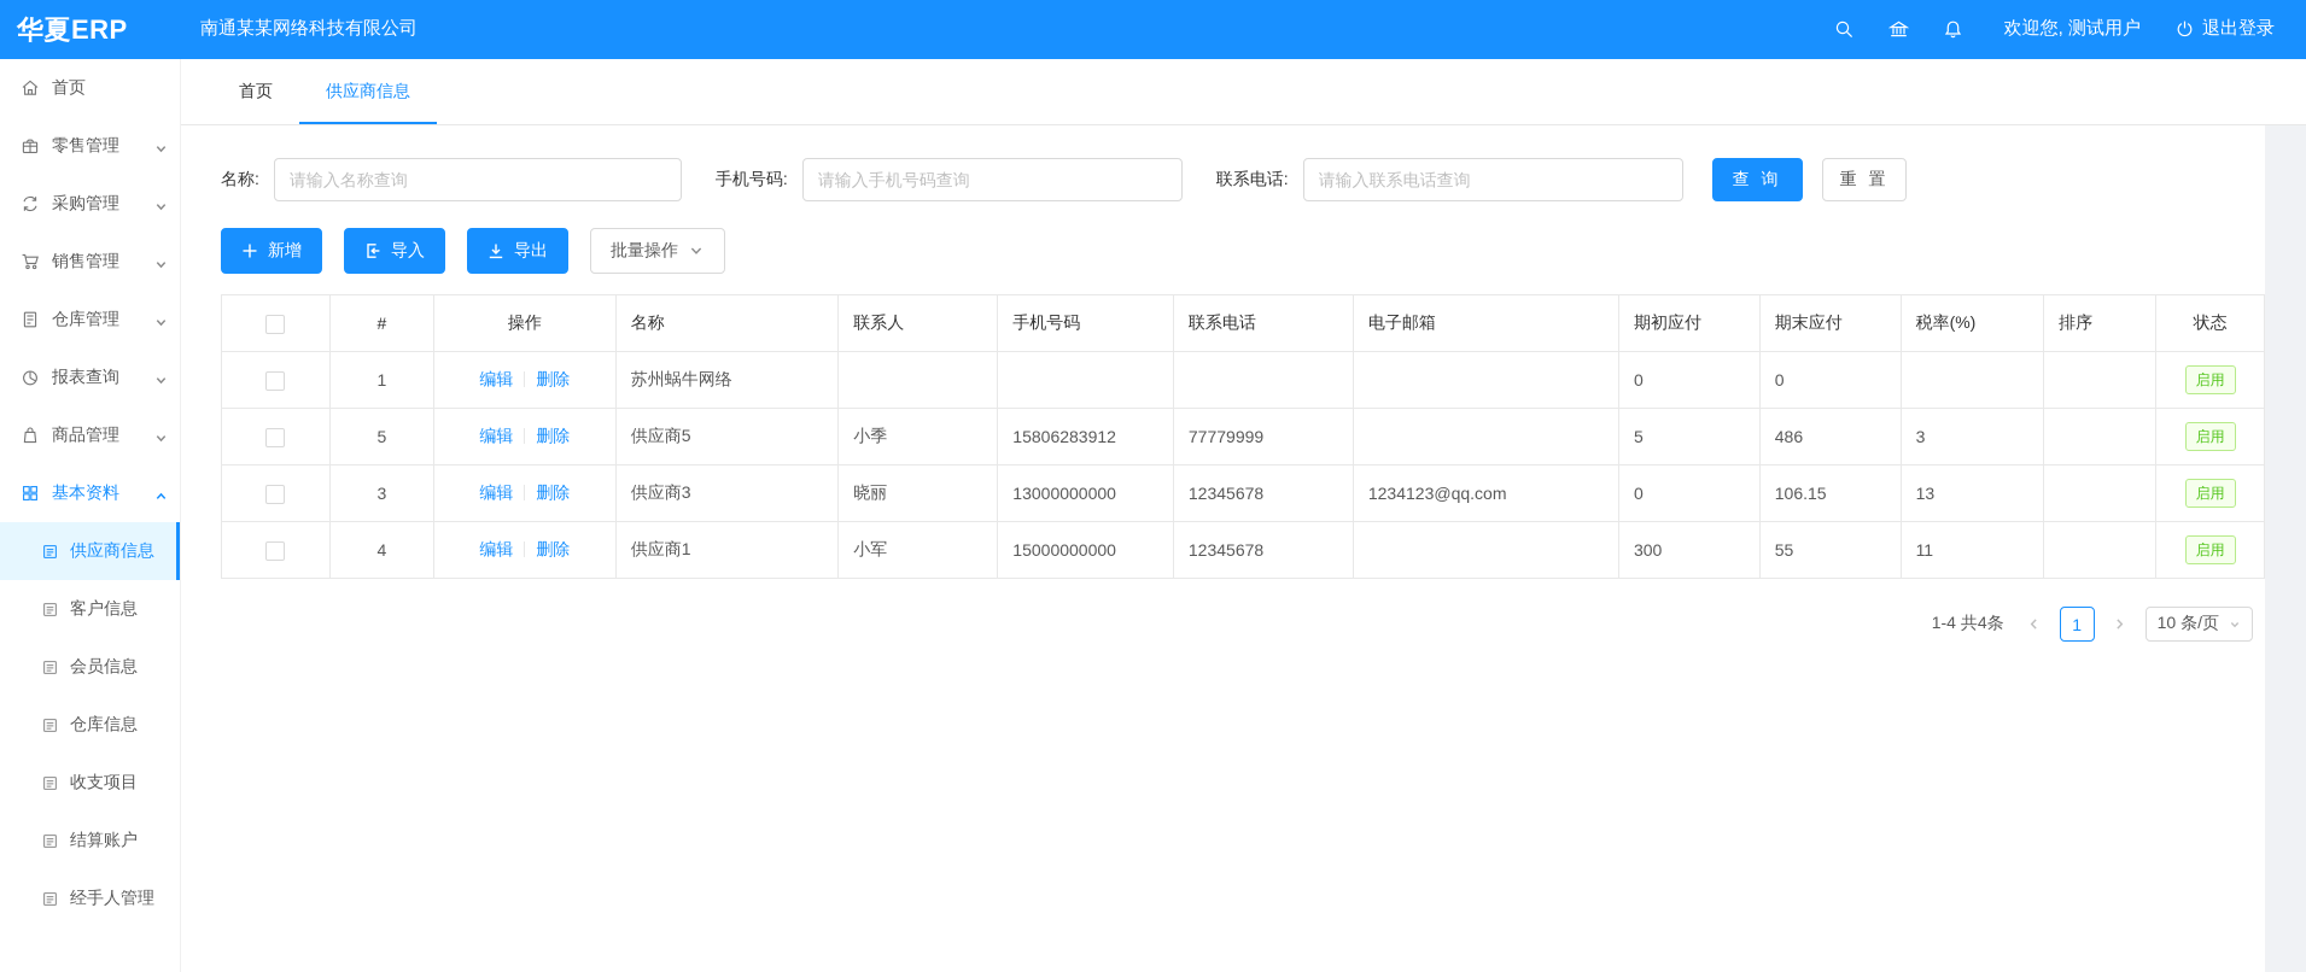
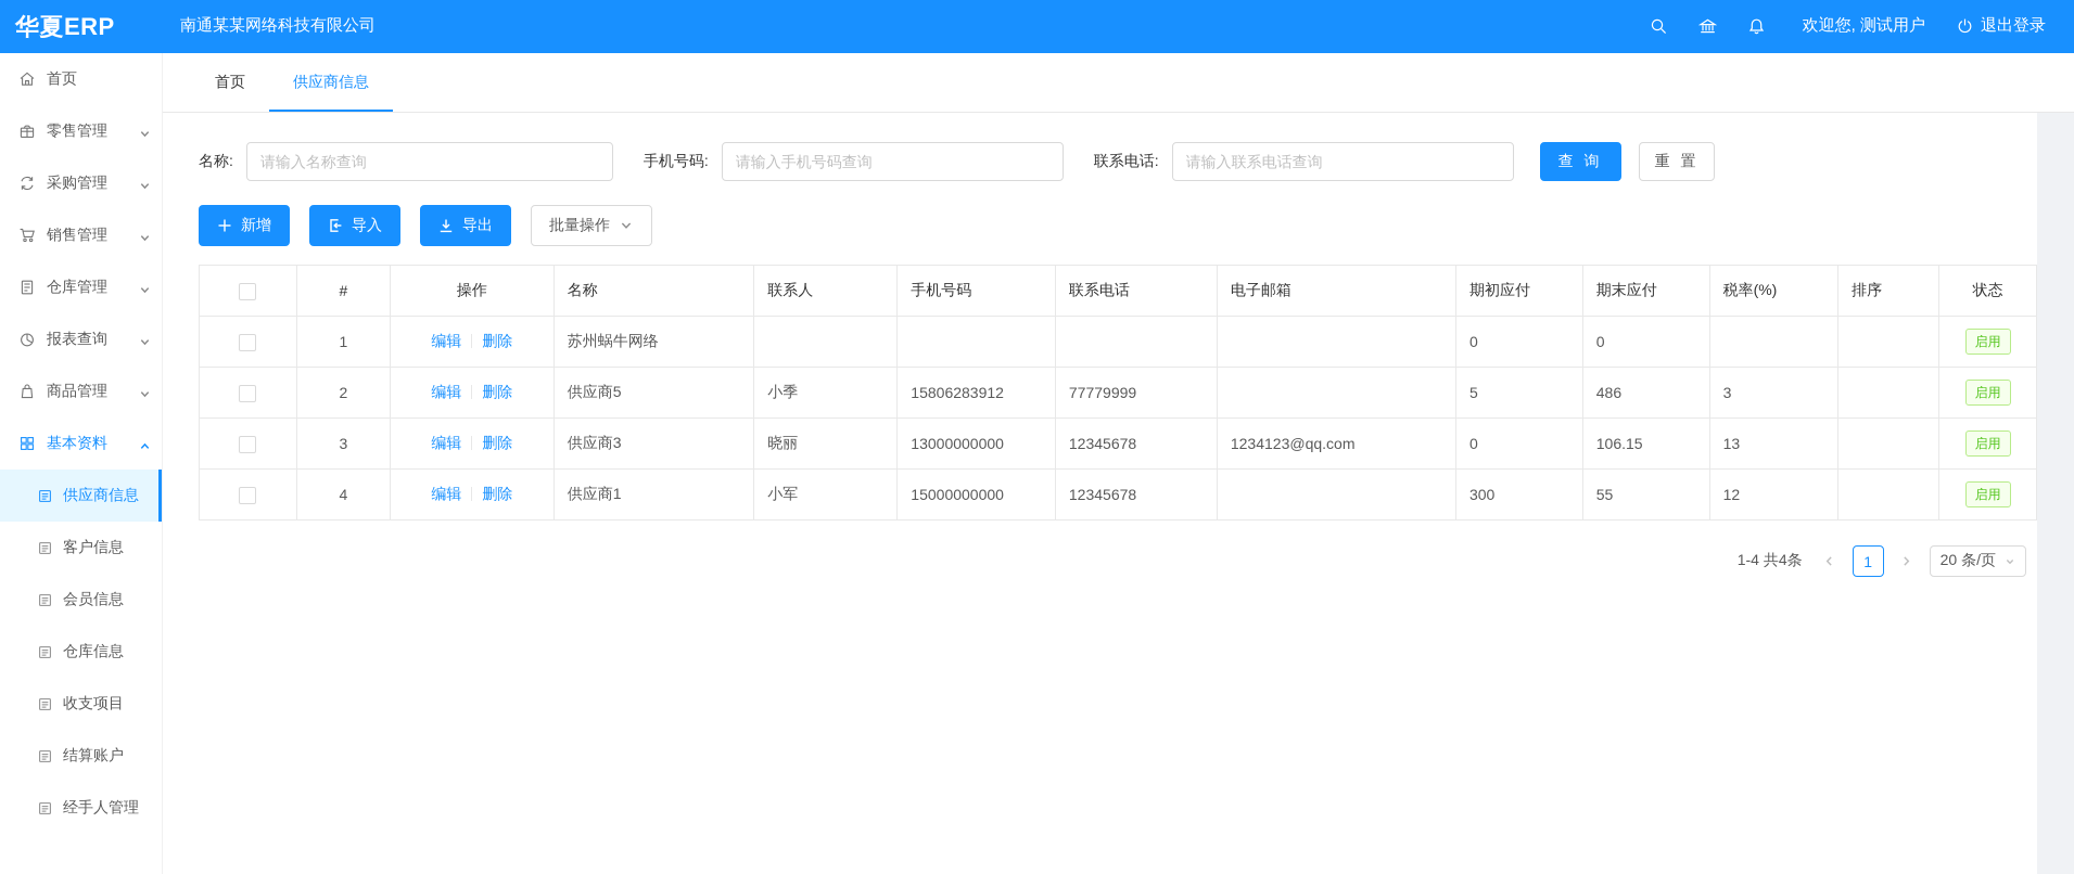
  华夏ERP
  南通某某网络科技有限公司
  欢迎您, 测试用户
  退出登录
  首页
  零售管理
  采购管理
  销售管理
  仓库管理
  报表查询
  商品管理
  基本资料
  供应商信息
  客户信息
  会员信息
  仓库信息
  收支项目
  结算账户
  经手人管理
  首页
  供应商信息
  名称:
  请输入名称查询
  手机号码:
  请输入手机号码查询
  联系电话:
  请输入联系电话查询
  查 询
  重 置
  新增
  导入
  导出
  批量操作
  	#	操作	名称	联系人	手机号码	联系电话	电子邮箱	期初应付	期末应付	税率(%)	排序	状态
  	1	编辑 删除	苏州蜗牛网络					0	0			启用
- 	5	编辑 删除	供应商5	小季	15806283912	77779999		5	486	3		启用
+ 	2	编辑 删除	供应商5	小季	15806283912	77779999		5	486	3		启用
  	3	编辑 删除	供应商3	晓丽	13000000000	12345678	1234123@qq.com	0	106.15	13		启用
- 	4	编辑 删除	供应商1	小军	15000000000	12345678		300	55	11		启用
+ 	4	编辑 删除	供应商1	小军	15000000000	12345678		300	55	12		启用
  1-4 共4条
  1
- 10 条/页
+ 20 条/页
